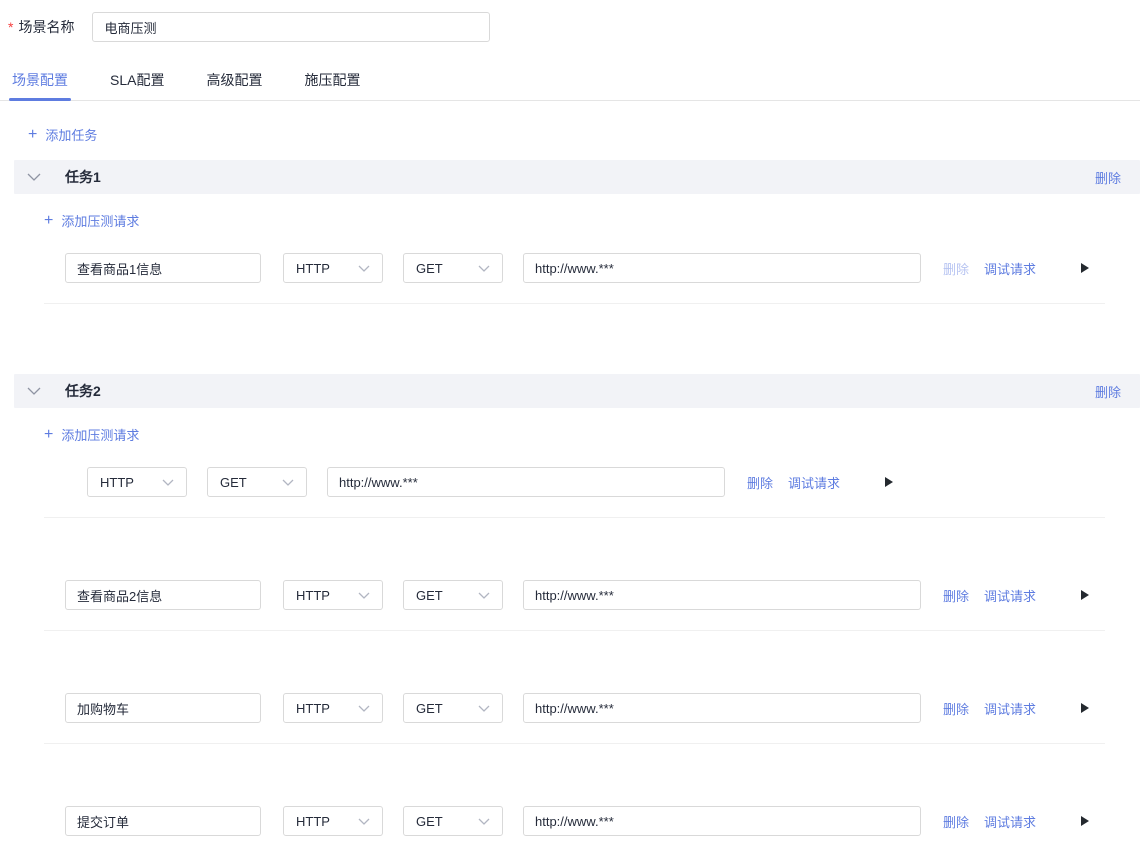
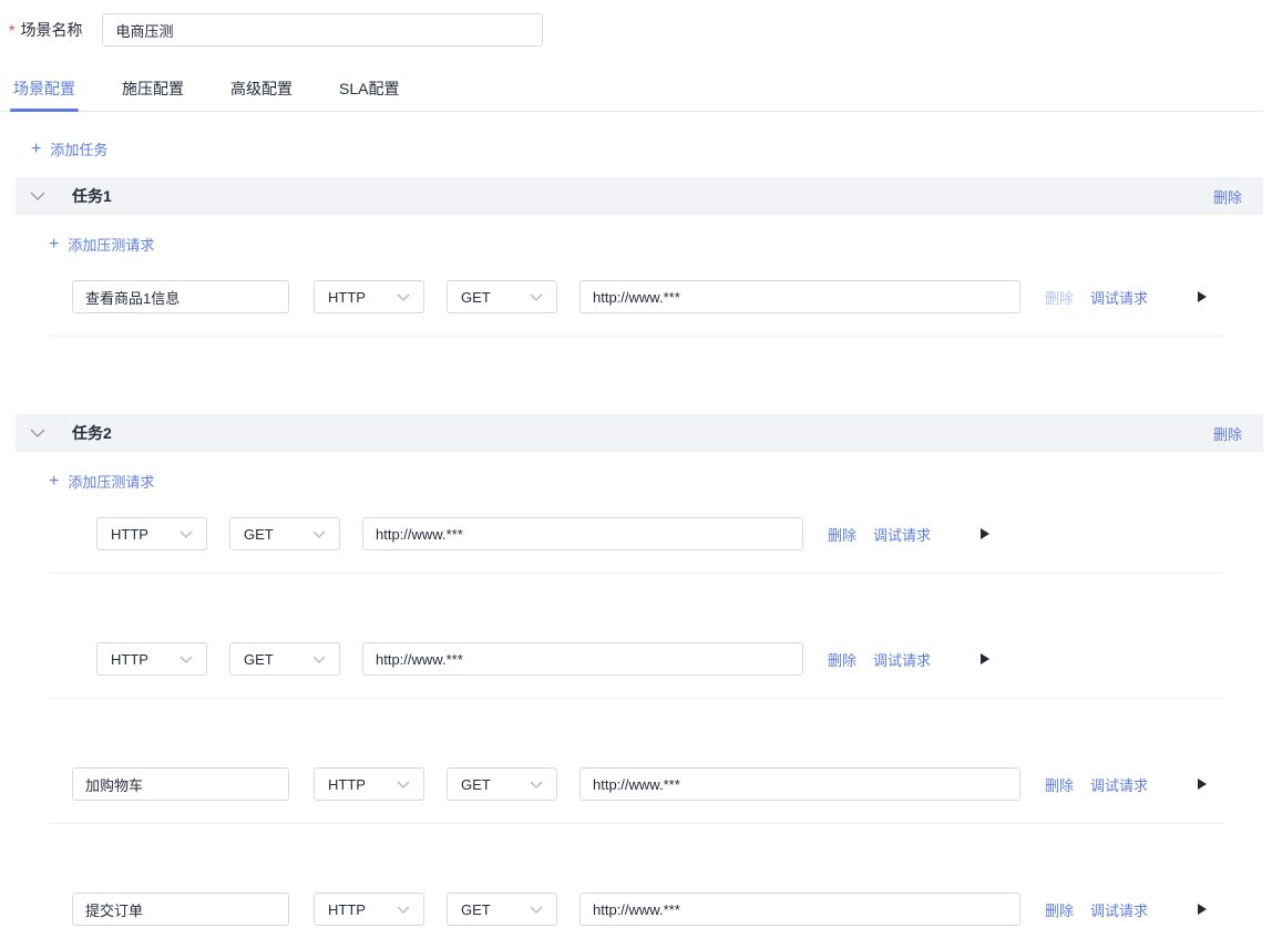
  *
  场景名称
  电商压测
  场景配置
- SLA配置
+ 施压配置
  高级配置
- 施压配置
+ SLA配置
  +
  添加任务
  任务1
  删除
  +
  添加压测请求
  查看商品1信息
  HTTP
  GET
  http://www.***
  删除
  调试请求
  任务2
  删除
  +
  添加压测请求
  HTTP
  GET
  http://www.***
  删除
  调试请求
- 查看商品2信息
  HTTP
  GET
  http://www.***
  删除
  调试请求
  加购物车
  HTTP
  GET
  http://www.***
  删除
  调试请求
  提交订单
  HTTP
  GET
  http://www.***
  删除
  调试请求
